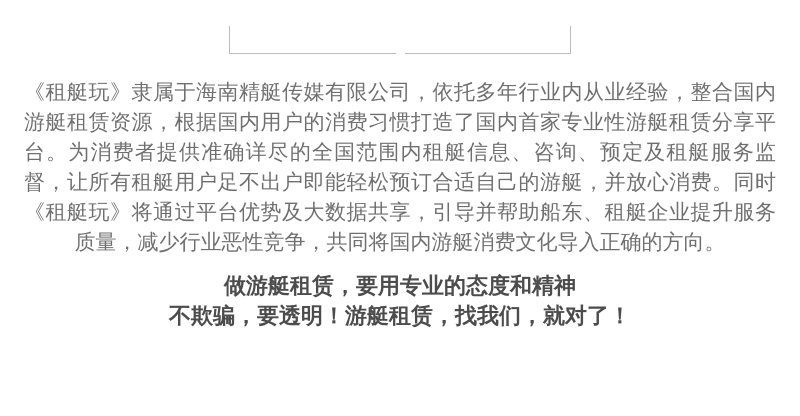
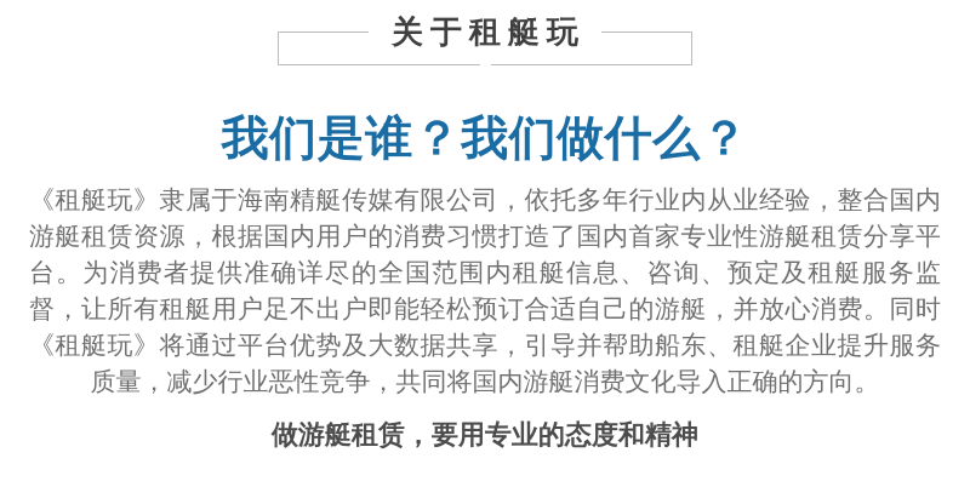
+ 关于租艇玩
+ 我们是谁？我们做什么？
  《租艇玩》隶属于海南精艇传媒有限公司，依托多年行业内从业经验，整合国内游艇租赁资源，根据国内用户的消费习惯打造了国内首家专业性游艇租赁分享平台。为消费者提供准确详尽的全国范围内租艇信息、咨询、预定及租艇服务监督，让所有租艇用户足不出户即能轻松预订合适自己的游艇，并放心消费。同时《租艇玩》将通过平台优势及大数据共享，引导并帮助船东、租艇企业提升服务质量，减少行业恶性竞争，共同将国内游艇消费文化导入正确的方向。
  做游艇租赁，要用专业的态度和精神
- 不欺骗，要透明！游艇租赁，找我们，就对了！
